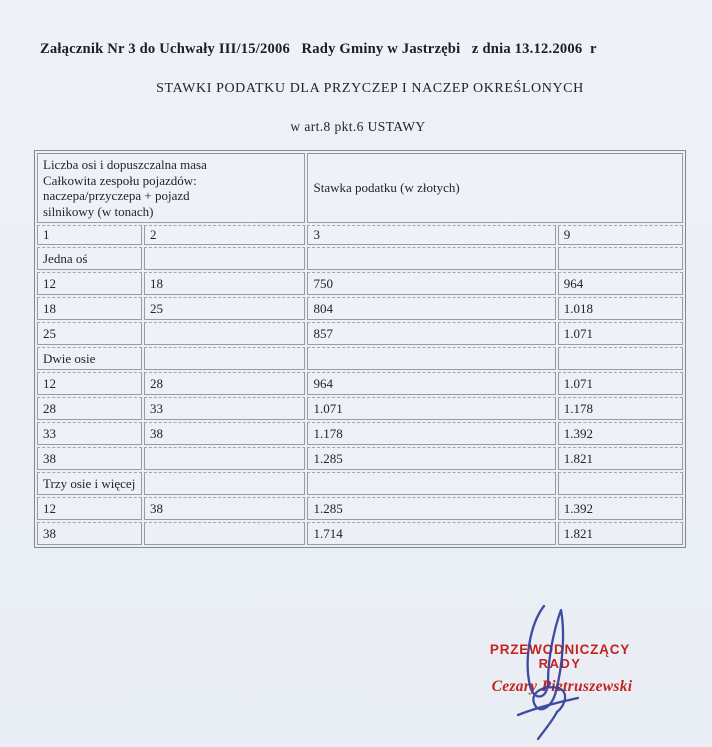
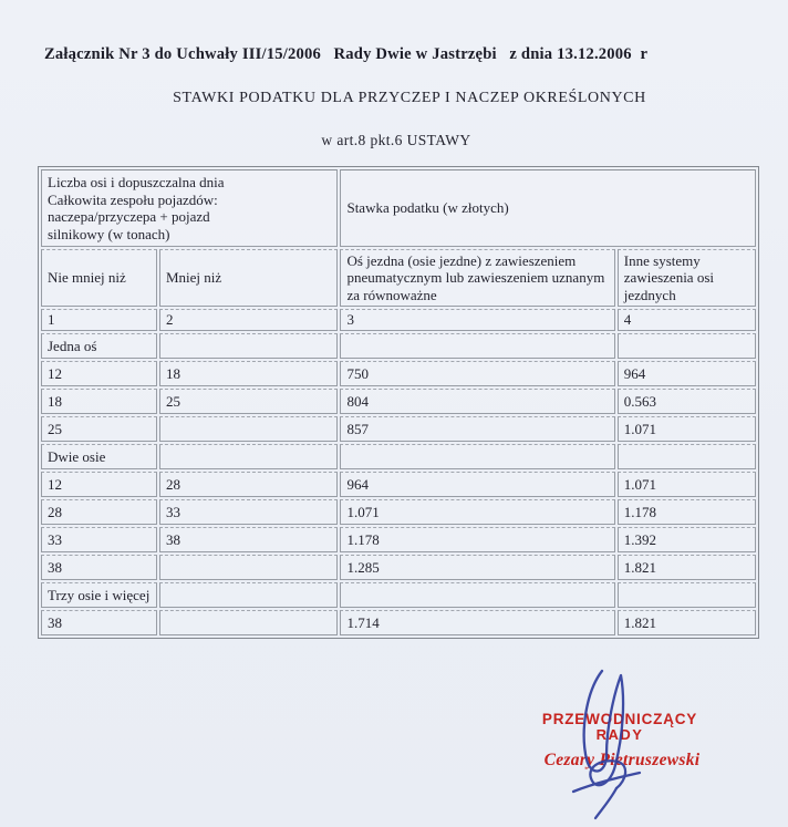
- Załącznik Nr 3 do Uchwały III/15/2006 Rady Gminy w Jastrzębi z dnia 13.12.2006 r
+ Załącznik Nr 3 do Uchwały III/15/2006 Rady Dwie w Jastrzębi z dnia 13.12.2006 r
  STAWKI PODATKU DLA PRZYCZEP I NACZEP OKREŚLONYCH
  w art.8 pkt.6 USTAWY
- Liczba osi i dopuszczalna masa Całkowita zespołu pojazdów: naczepa/przyczepa + pojazd silnikowy (w tonach)	Stawka podatku (w złotych)
+ Liczba osi i dopuszczalna dnia Całkowita zespołu pojazdów: naczepa/przyczepa + pojazd silnikowy (w tonach)	Stawka podatku (w złotych)
+ Nie mniej niż	Mniej niż	Oś jezdna (osie jezdne) z zawieszeniem pneumatycznym lub zawieszeniem uznanym za równoważne	Inne systemy zawieszenia osi jezdnych
- 1	2	3	9
+ 1	2	3	4
  Jedna oś
  12	18	750	964
- 18	25	804	1.018
+ 18	25	804	0.563
  25		857	1.071
  Dwie osie
  12	28	964	1.071
  28	33	1.071	1.178
  33	38	1.178	1.392
  38		1.285	1.821
  Trzy osie i więcej
- 12	38	1.285	1.392
  38		1.714	1.821
  PRZEWODNICZĄCY
  RADY
  Cezaryetruszewski
